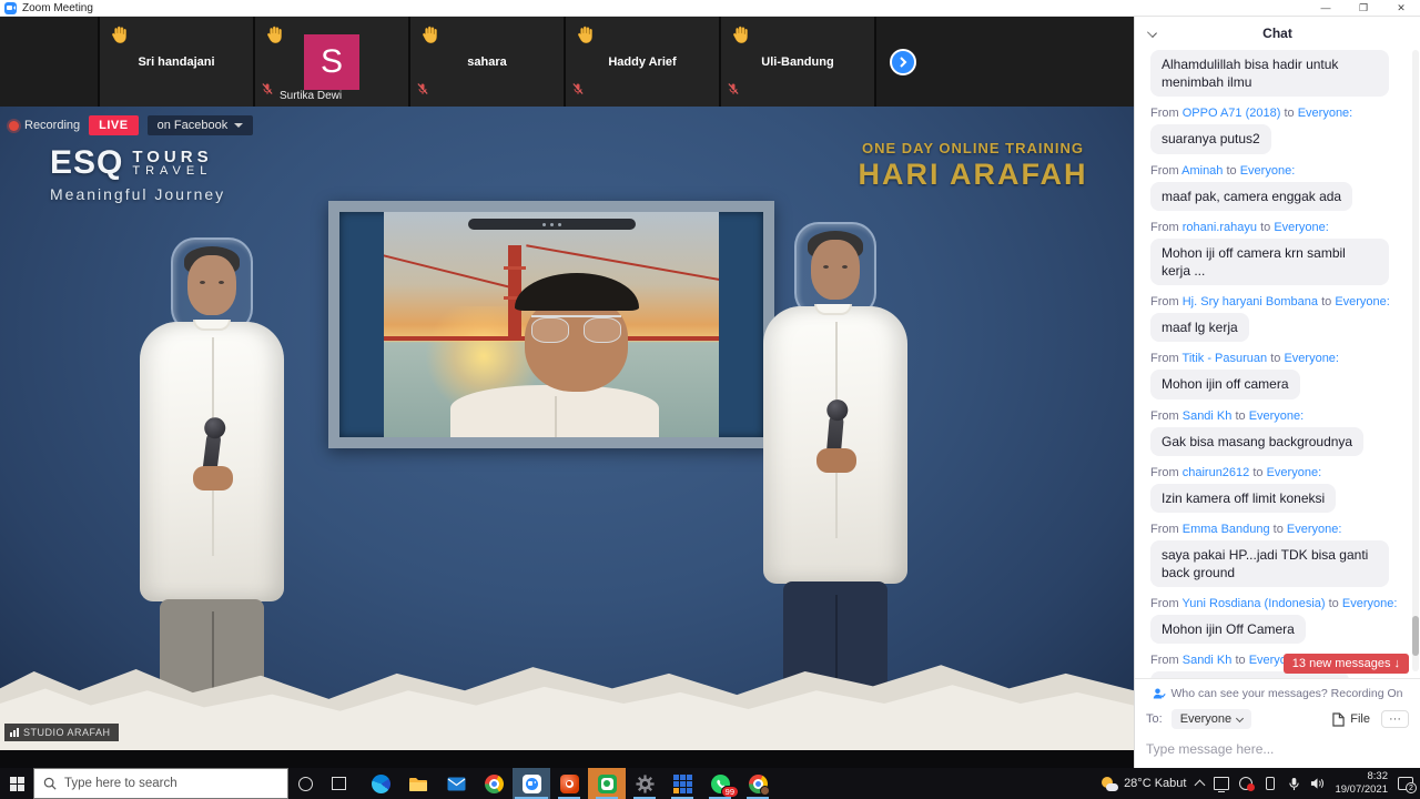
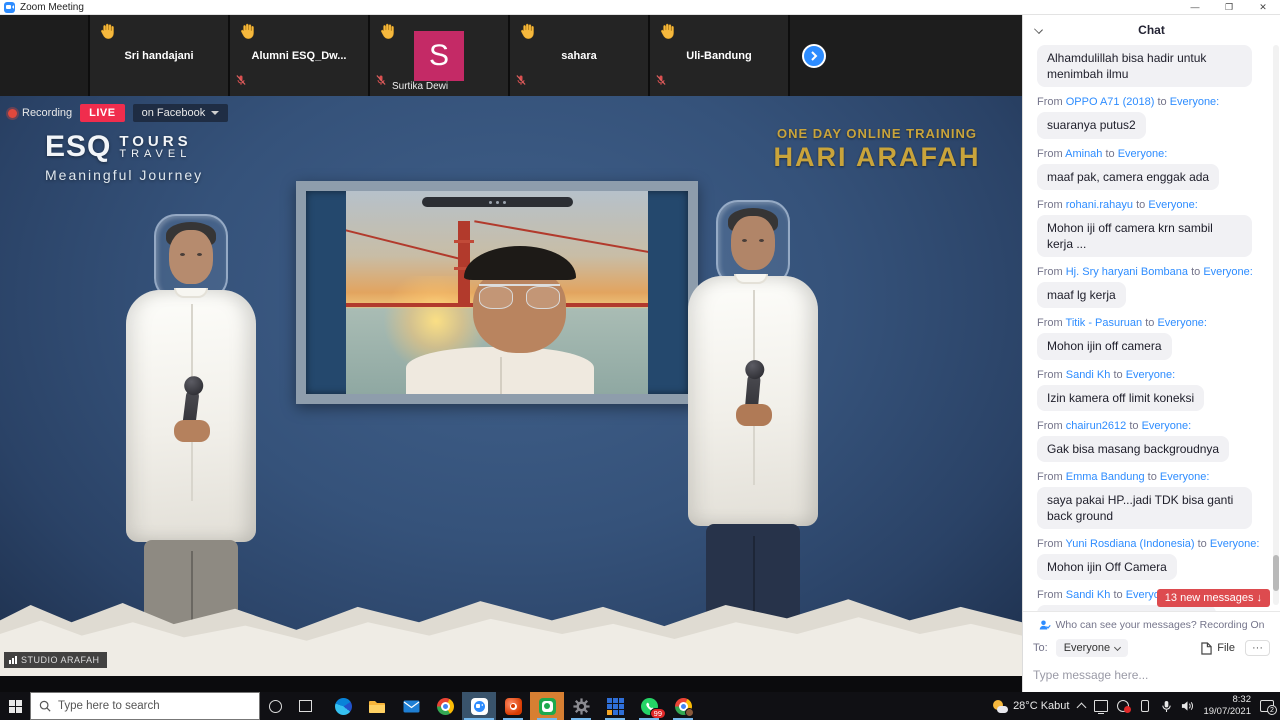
  Zoom Meeting
  —
  ❐
  ✕
  Sri handajani
+ Alumni ESQ_Dw...
  S
  Surtika Dewi
  sahara
- Haddy Arief
  Uli-Bandung
  Recording
  LIVE
  on Facebook
  ESQ
  TOURS
  TRAVEL
  Meaningful Journey
  ONE DAY ONLINE TRAINING
  HARI ARAFAH
  STUDIO ARAFAH
  Chat
  Alhamdulillah bisa hadir untuk menimbah ilmu
  From OPPO A71 (2018) to Everyone:
  suaranya putus2
  From Aminah to Everyone:
  maaf pak, camera enggak ada
  From rohani.rahayu to Everyone:
  Mohon iji off camera krn sambil kerja ...
  From Hj. Sry haryani Bombana to Everyone:
  maaf lg kerja
  From Titik - Pasuruan to Everyone:
  Mohon ijin off camera
  From Sandi Kh to Everyone:
- Gak bisa masang backgroudnya
+ Izin kamera off limit koneksi
  From chairun2612 to Everyone:
- Izin kamera off limit koneksi
+ Gak bisa masang backgroudnya
  From Emma Bandung to Everyone:
  saya pakai HP...jadi TDK bisa ganti back ground
  From Yuni Rosdiana (Indonesia) to Everyone:
  Mohon ijin Off Camera
  From Sandi Kh to Every
  13 new messages ↓
  Who can see your messages? Recording On
  To:
  Everyone
  File
  ···
  Type message here...
  Type here to search
  99
  28°C Kabut
  8:32
  19/07/2021
